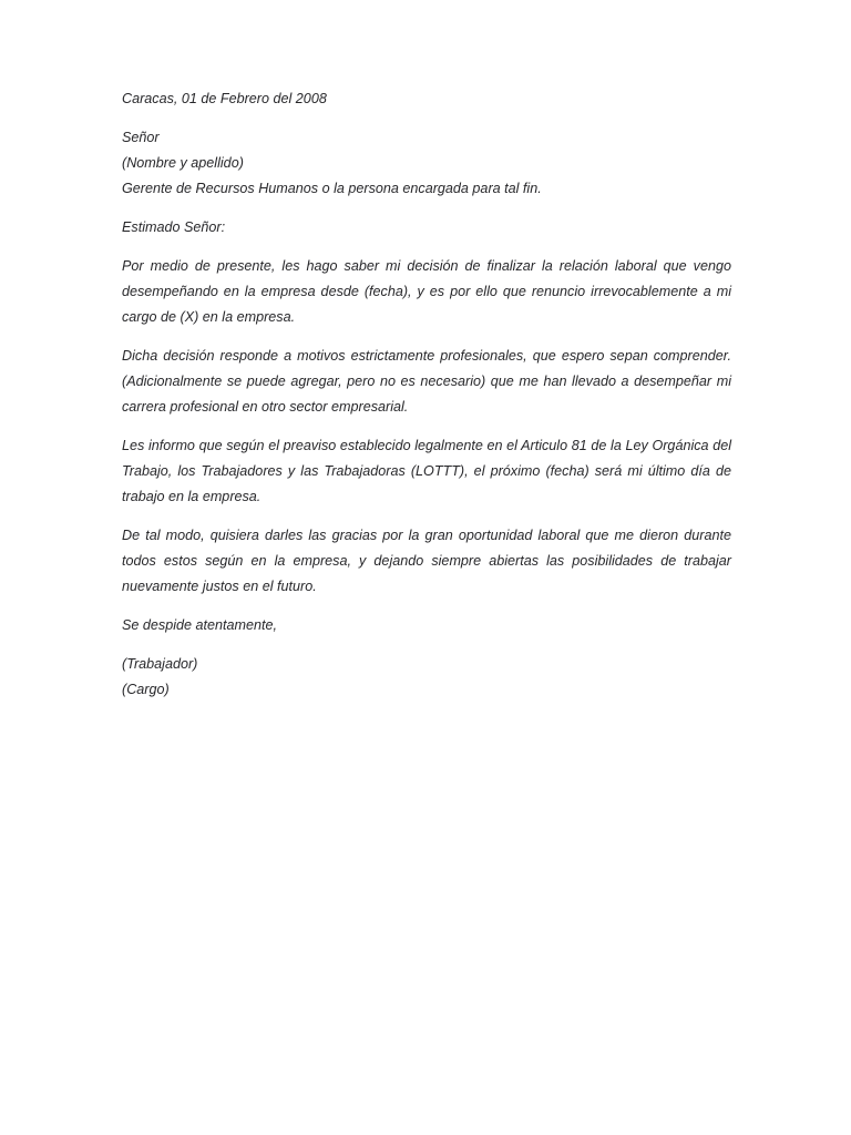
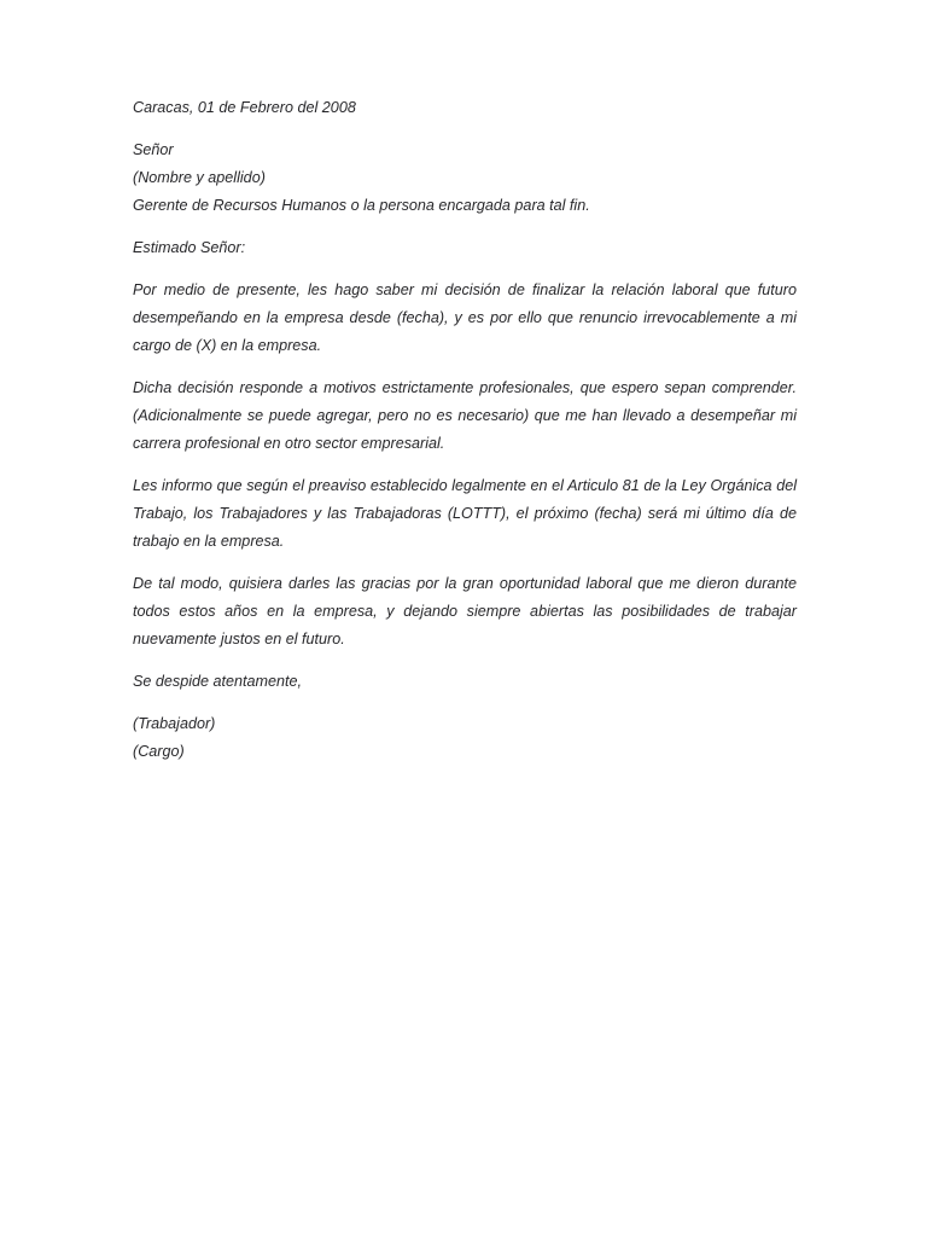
  Caracas, 01 de Febrero del 2008
  Señor
  (Nombre y apellido)
  Gerente de Recursos Humanos o la persona encargada para tal fin.
  Estimado Señor:
- Por medio de presente, les hago saber mi decisión de finalizar la relación laboral que vengo desempeñando en la empresa desde (fecha), y es por ello que renuncio irrevocablemente a mi cargo de (X) en la empresa.
+ Por medio de presente, les hago saber mi decisión de finalizar la relación laboral que futuro desempeñando en la empresa desde (fecha), y es por ello que renuncio irrevocablemente a mi cargo de (X) en la empresa.
  Dicha decisión responde a motivos estrictamente profesionales, que espero sepan comprender. (Adicionalmente se puede agregar, pero no es necesario) que me han llevado a desempeñar mi carrera profesional en otro sector empresarial.
  Les informo que según el preaviso establecido legalmente en el Articulo 81 de la Ley Orgánica del Trabajo, los Trabajadores y las Trabajadoras (LOTTT), el próximo (fecha) será mi último día de trabajo en la empresa.
- De tal modo, quisiera darles las gracias por la gran oportunidad laboral que me dieron durante todos estos según en la empresa, y dejando siempre abiertas las posibilidades de trabajar nuevamente justos en el futuro.
+ De tal modo, quisiera darles las gracias por la gran oportunidad laboral que me dieron durante todos estos años en la empresa, y dejando siempre abiertas las posibilidades de trabajar nuevamente justos en el futuro.
  Se despide atentamente,
  (Trabajador)
  (Cargo)
